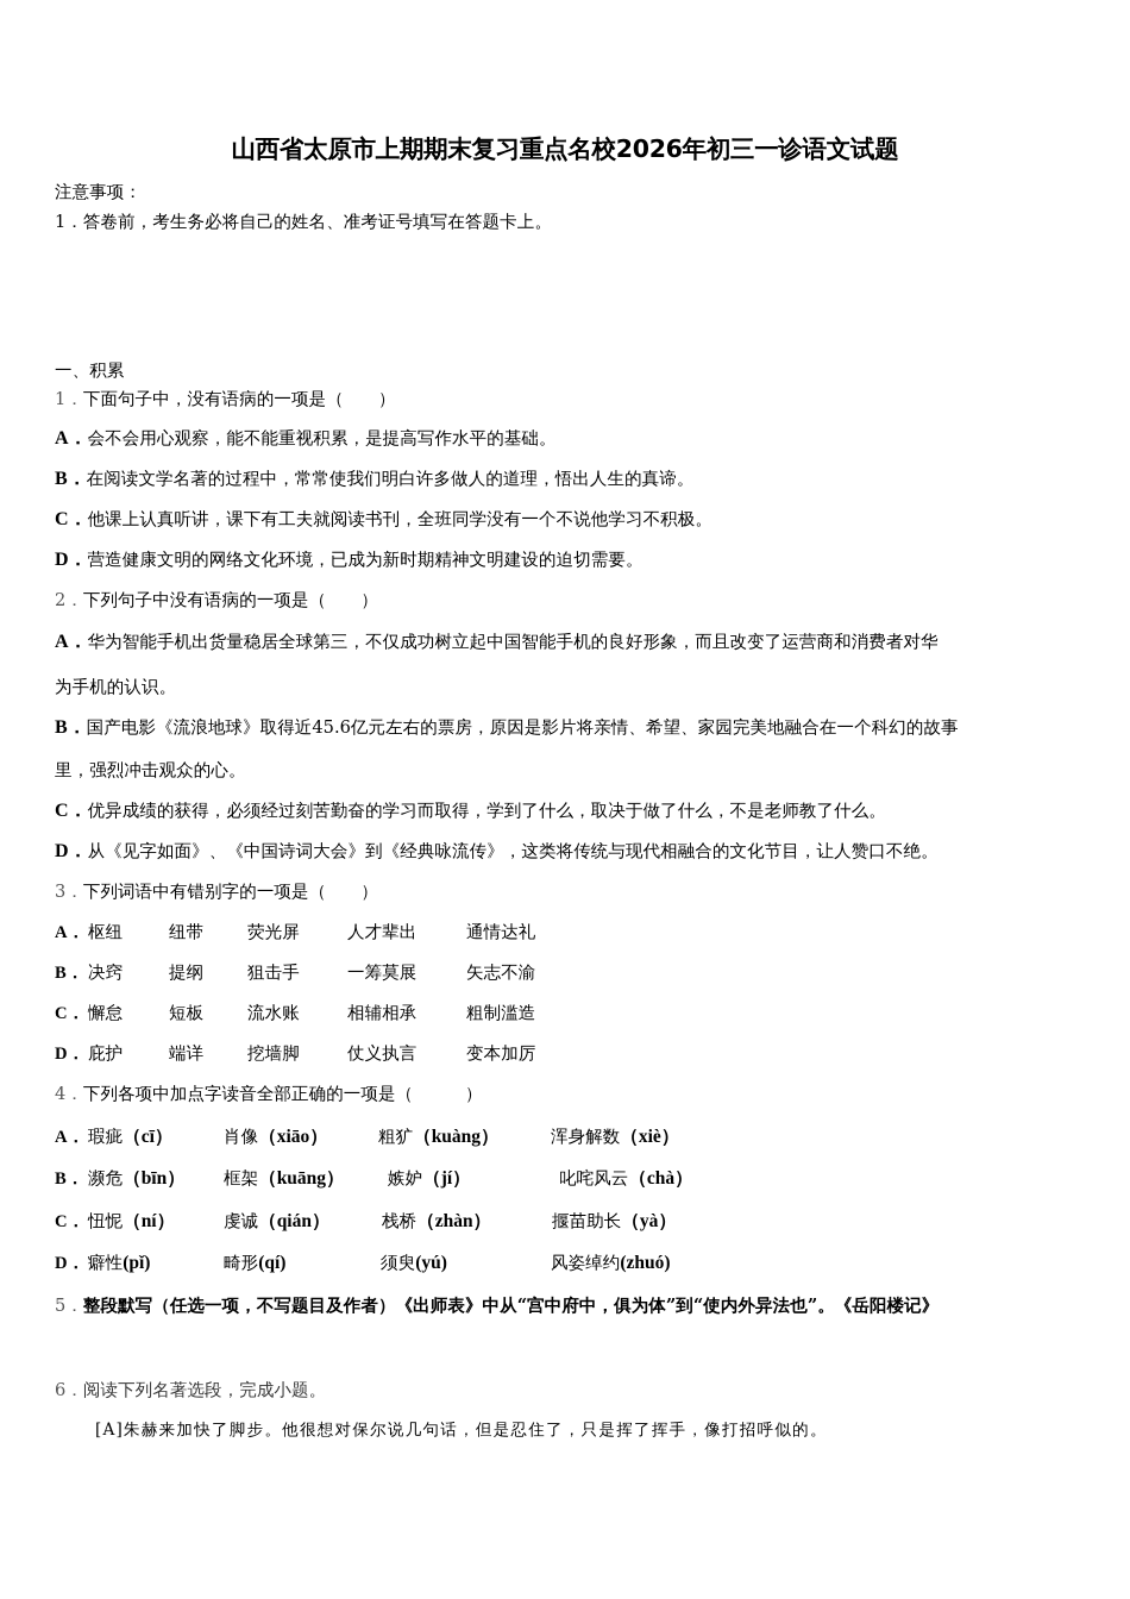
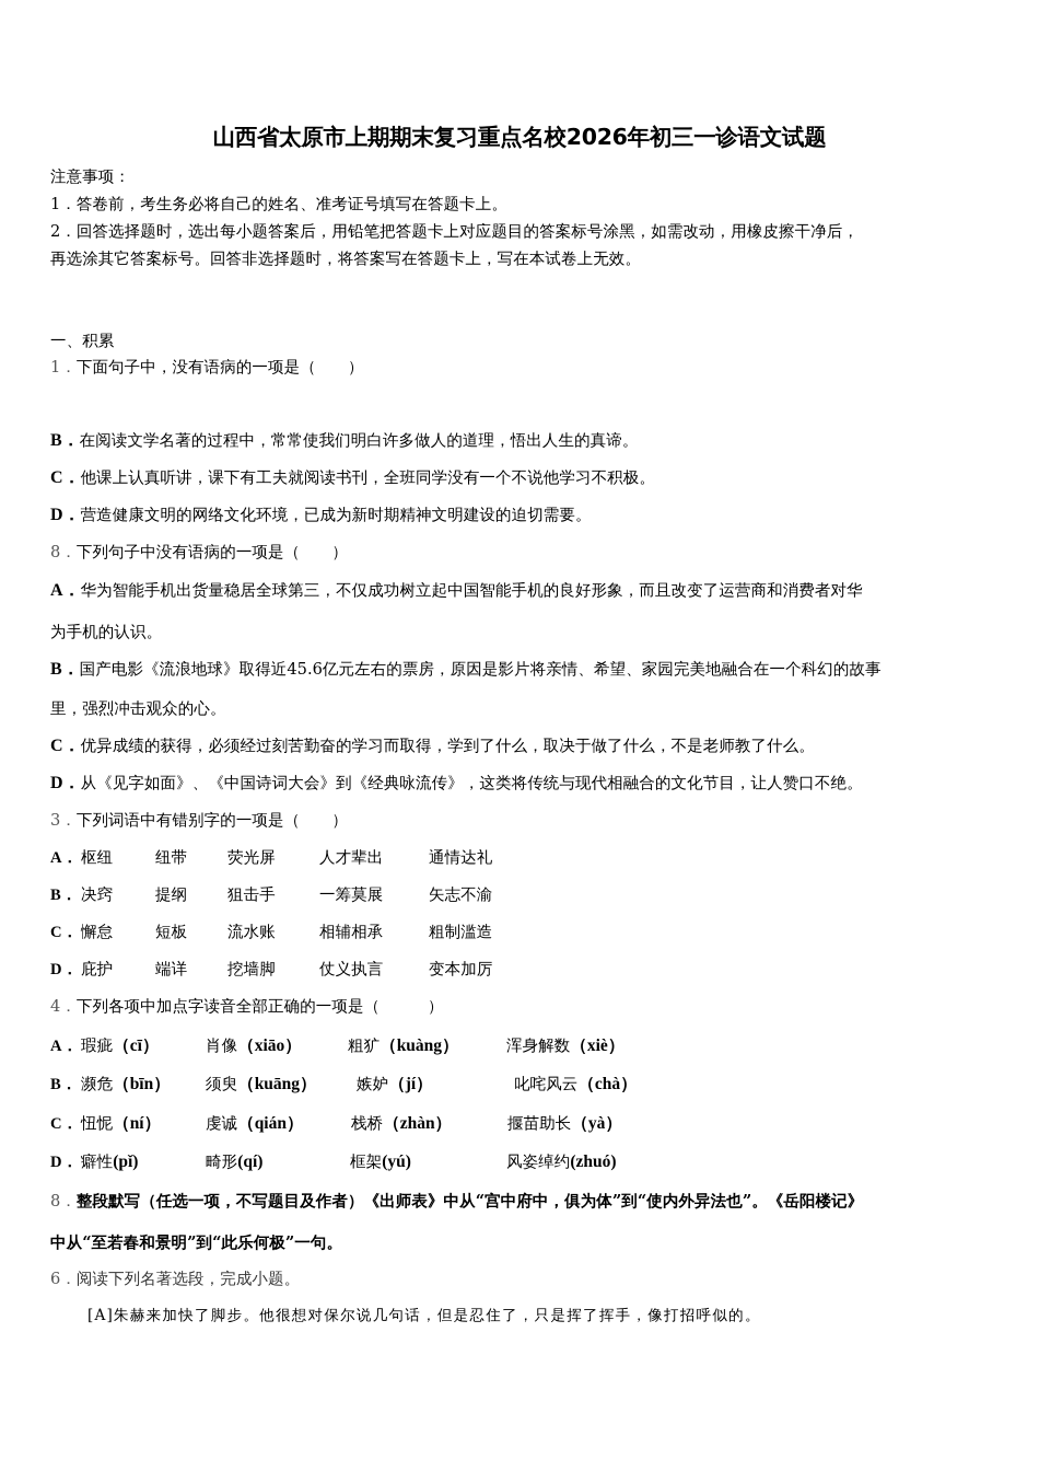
  山西省太原市上期期末复习重点名校2026年初三一诊语文试题
  注意事项：
  1．答卷前，考生务必将自己的姓名、准考证号填写在答题卡上。
+ 2．回答选择题时，选出每小题答案后，用铅笔把答题卡上对应题目的答案标号涂黑，如需改动，用橡皮擦干净后，
+ 再选涂其它答案标号。回答非选择题时，将答案写在答题卡上，写在本试卷上无效。
  一、积累
  1．下面句子中，没有语病的一项是（ ）
- A．会不会用心观察，能不能重视积累，是提高写作水平的基础。
  B．在阅读文学名著的过程中，常常使我们明白许多做人的道理，悟出人生的真谛。
  C．他课上认真听讲，课下有工夫就阅读书刊，全班同学没有一个不说他学习不积极。
  D．营造健康文明的网络文化环境，已成为新时期精神文明建设的迫切需要。
- 2．下列句子中没有语病的一项是（ ）
+ 8．下列句子中没有语病的一项是（ ）
  A．华为智能手机出货量稳居全球第三，不仅成功树立起中国智能手机的良好形象，而且改变了运营商和消费者对华
  为手机的认识。
  B．国产电影《流浪地球》取得近45.6亿元左右的票房，原因是影片将亲情、希望、家园完美地融合在一个科幻的故事
  里，强烈冲击观众的心。
  C．优异成绩的获得，必须经过刻苦勤奋的学习而取得，学到了什么，取决于做了什么，不是老师教了什么。
  D．从《见字如面》、《中国诗词大会》到《经典咏流传》，这类将传统与现代相融合的文化节目，让人赞口不绝。
  3．下列词语中有错别字的一项是（ ）
  A．
  枢纽
  纽带
  荧光屏
  人才辈出
  通情达礼
  B．
  决窍
  提纲
  狙击手
  一筹莫展
  矢志不渝
  C．
  懈怠
  短板
  流水账
  相辅相承
  粗制滥造
  D．
  庇护
  端详
  挖墙脚
  仗义执言
  变本加厉
  4．下列各项中加点字读音全部正确的一项是（ ）
  A．
  瑕疵（cī）
  肖像（xiāo）
  粗犷（kuàng）
  浑身解数（xiè）
  B．
  濒危（bīn）
- 框架（kuāng）
+ 须臾（kuāng）
  嫉妒（jí）
  叱咤风云（chà）
  C．
  忸怩（ní）
  虔诚（qián）
  栈桥（zhàn）
  揠苗助长（yà）
  D．
  癖性(pǐ)
  畸形(qí)
- 须臾(yú)
+ 框架(yú)
  风姿绰约(zhuó)
- 5．整段默写（任选一项，不写题目及作者）《出师表》中从“宫中府中，俱为体”到“使内外异法也”。《岳阳楼记》
+ 8．整段默写（任选一项，不写题目及作者）《出师表》中从“宫中府中，俱为体”到“使内外异法也”。《岳阳楼记》
+ 中从“至若春和景明”到“此乐何极”一句。
  6．阅读下列名著选段，完成小题。
  [A]朱赫来加快了脚步。他很想对保尔说几句话，但是忍住了，只是挥了挥手，像打招呼似的。
